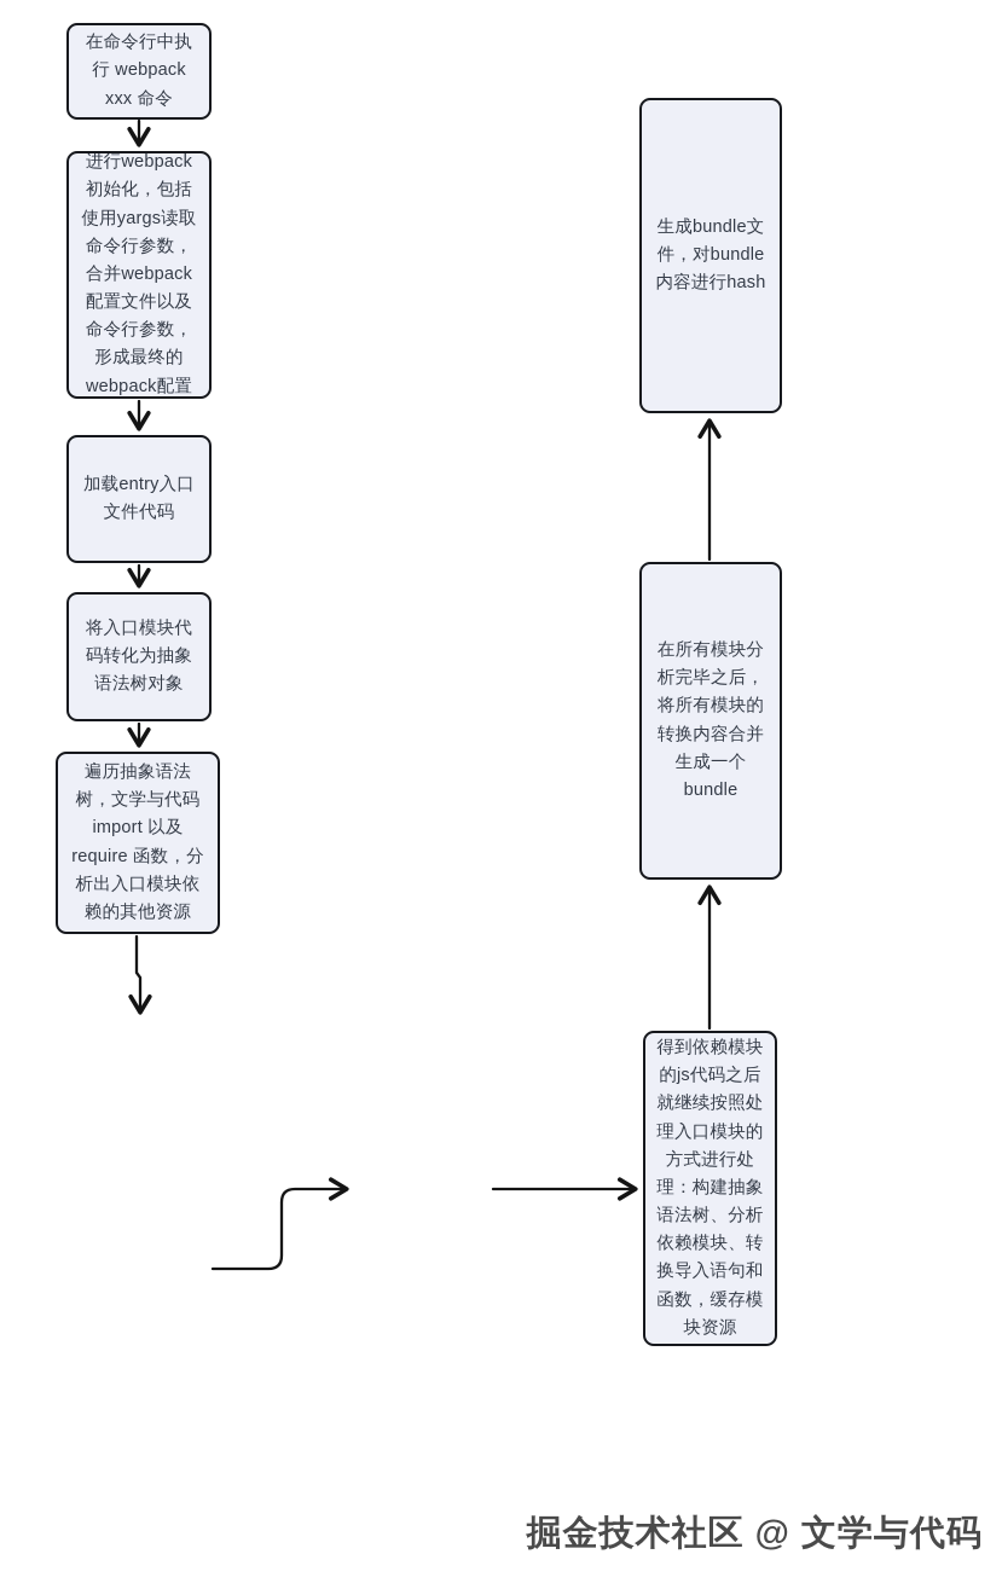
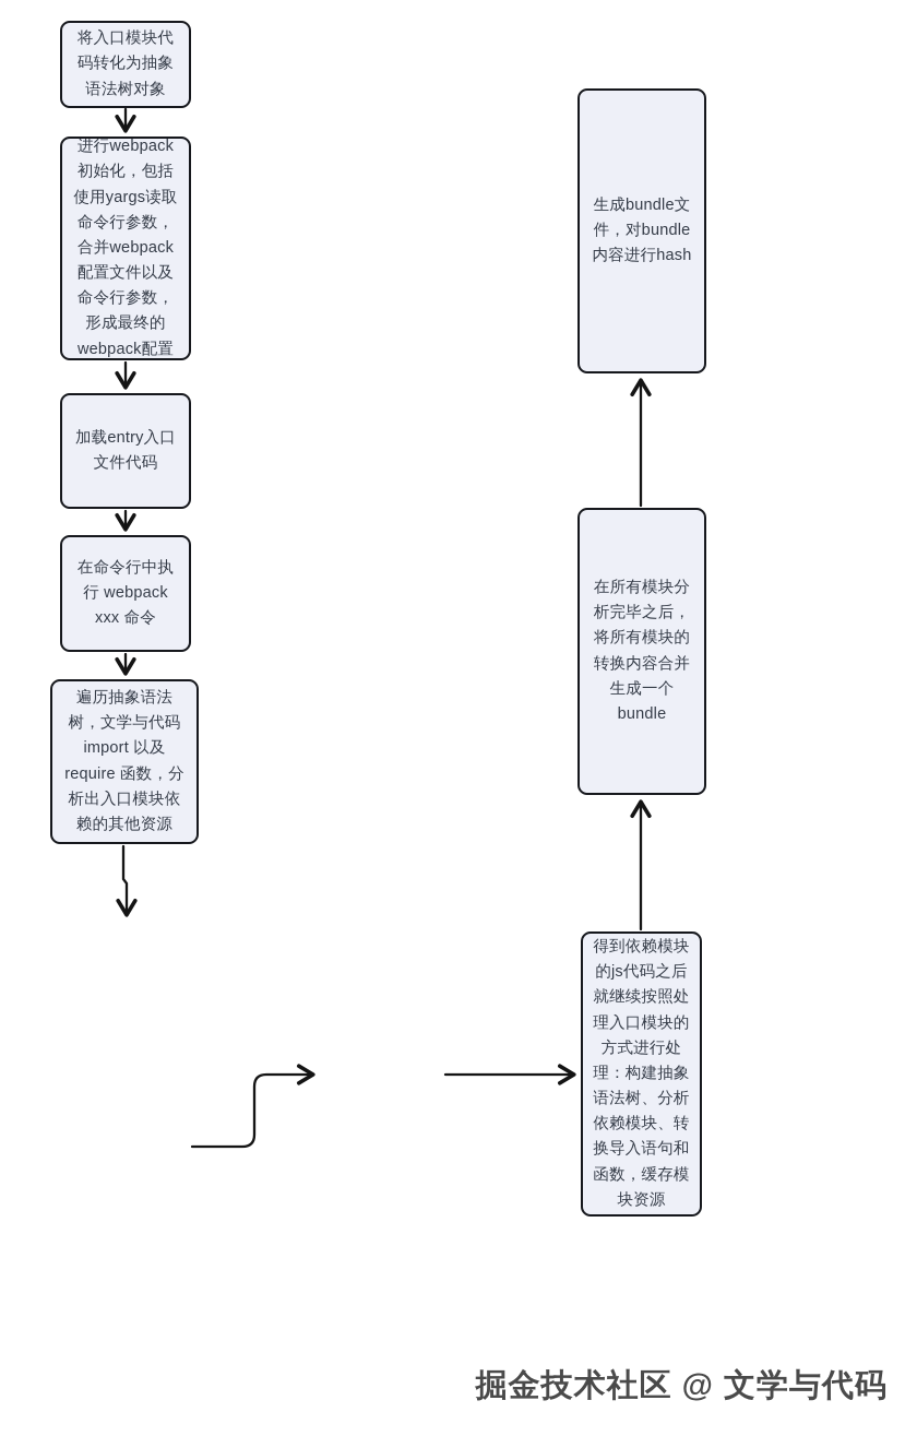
- 在命令行中执行 webpack xxx 命令
+ 将入口模块代码转化为抽象语法树对象
  进行webpack初始化，包括使用yargs读取命令行参数，合并webpack配置文件以及命令行参数，形成最终的webpack配置
  加载entry入口文件代码
- 将入口模块代码转化为抽象语法树对象
+ 在命令行中执行 webpack xxx 命令
  遍历抽象语法树，文学与代码 import 以及 require 函数，分析出入口模块依赖的其他资源
  得到依赖模块的js代码之后就继续按照处理入口模块的方式进行处理：构建抽象语法树、分析依赖模块、转换导入语句和函数，缓存模块资源
  在所有模块分析完毕之后，将所有模块的转换内容合并生成一个 bundle
  生成bundle文件，对bundle内容进行hash
  掘金技术社区 @ 文学与代码
